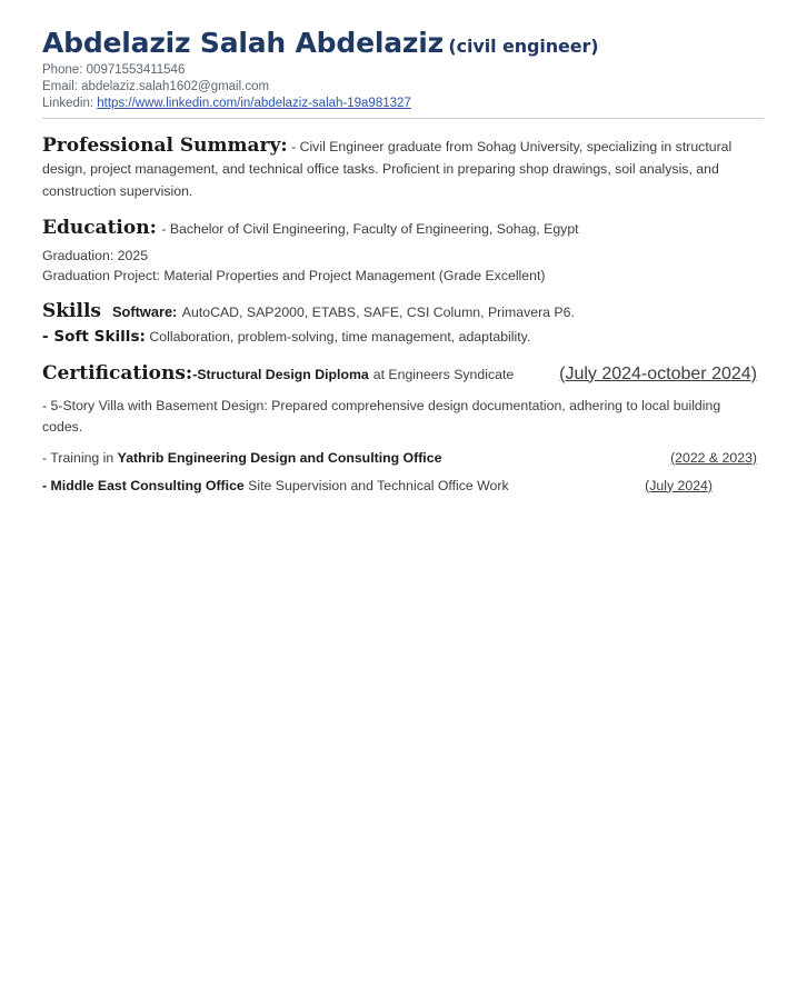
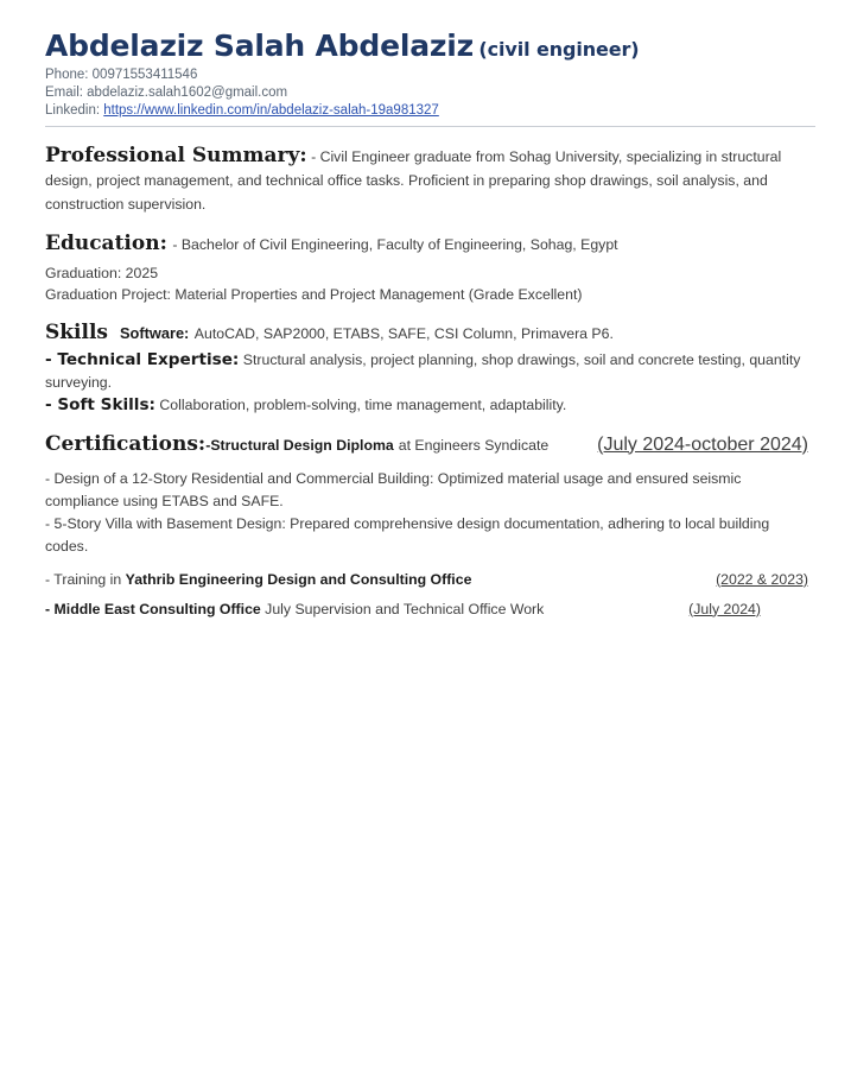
  Abdelaziz Salah Abdelaziz (civil engineer)
  Phone: 00971553411546
  Email: abdelaziz.salah1602@gmail.com
  Linkedin: https://www.linkedin.com/in/abdelaziz-salah-19a981327
  Professional Summary: - Civil Engineer graduate from Sohag University, specializing in structural design, project management, and technical office tasks. Proficient in preparing shop drawings, soil analysis, and construction supervision.
  Education: - Bachelor of Civil Engineering, Faculty of Engineering, Sohag, Egypt
  Graduation: 2025
  Graduation Project: Material Properties and Project Management (Grade Excellent)
  Skills
  Software: AutoCAD, SAP2000, ETABS, SAFE, CSI Column, Primavera P6.
+ - Technical Expertise: Structural analysis, project planning, shop drawings, soil and concrete testing, quantity surveying.
  - Soft Skills: Collaboration, problem-solving, time management, adaptability.
  Certifications:
  -
  Structural Design Diploma
  at Engineers Syndicate
  (July 2024-october 2024)
+ - Design of a 12-Story Residential and Commercial Building: Optimized material usage and ensured seismic compliance using ETABS and SAFE.
  - 5-Story Villa with Basement Design: Prepared comprehensive design documentation, adhering to local building codes.
  - Training in Yathrib Engineering Design and Consulting Office
  (2022 & 2023)
- - Middle East Consulting Office Site Supervision and Technical Office Work
+ - Middle East Consulting Office July Supervision and Technical Office Work
  (July 2024)
